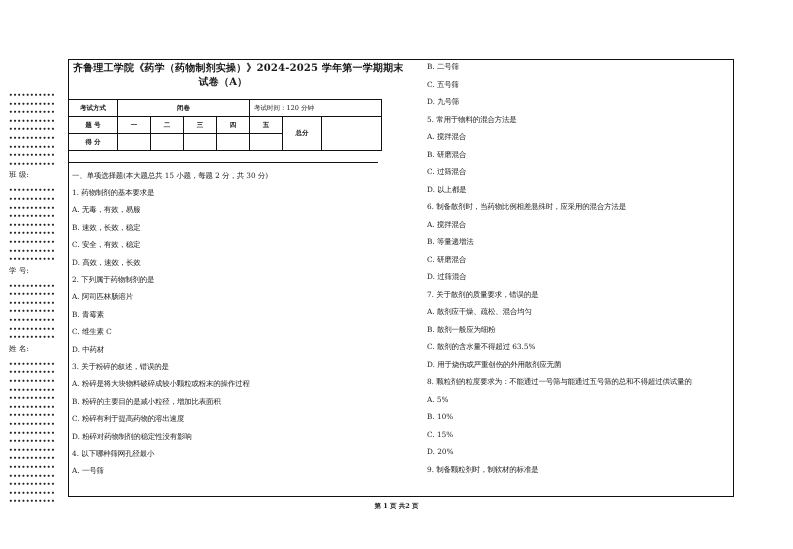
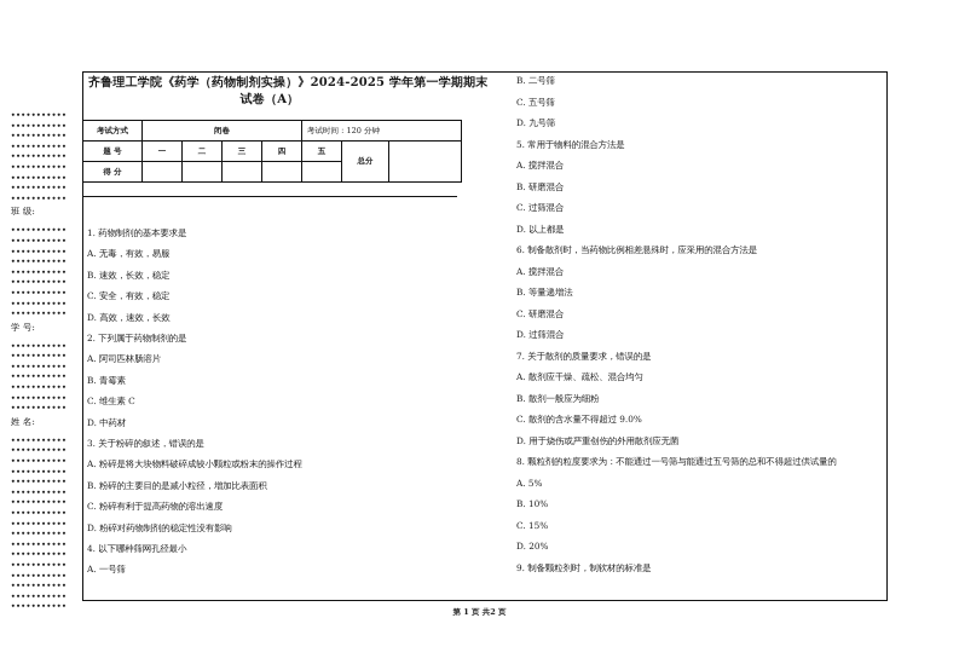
  班 级:
  学 号:
  姓 名:
  齐鲁理工学院《药学（药物制剂实操）》2024-2025 学年第一学期期末
  试卷（A）
  考试方式	闭卷	考试时间：120 分钟
  题 号	一	二	三	四	五	总分
  得 分
- 一、单项选择题(本大题总共 15 小题，每题 2 分，共 30 分)
  1. 药物制剂的基本要求是
  A. 无毒，有效，易服
  B. 速效，长效，稳定
  C. 安全，有效，稳定
  D. 高效，速效，长效
  2. 下列属于药物制剂的是
  A. 阿司匹林肠溶片
  B. 青霉素
  C. 维生素 C
  D. 中药材
  3. 关于粉碎的叙述，错误的是
  A. 粉碎是将大块物料破碎成较小颗粒或粉末的操作过程
  B. 粉碎的主要目的是减小粒径，增加比表面积
  C. 粉碎有利于提高药物的溶出速度
  D. 粉碎对药物制剂的稳定性没有影响
  4. 以下哪种筛网孔径最小
  A. 一号筛
  B. 二号筛
  C. 五号筛
  D. 九号筛
  5. 常用于物料的混合方法是
  A. 搅拌混合
  B. 研磨混合
  C. 过筛混合
  D. 以上都是
  6. 制备散剂时，当药物比例相差悬殊时，应采用的混合方法是
  A. 搅拌混合
  B. 等量递增法
  C. 研磨混合
  D. 过筛混合
  7. 关于散剂的质量要求，错误的是
  A. 散剂应干燥、疏松、混合均匀
  B. 散剂一般应为细粉
- C. 散剂的含水量不得超过 63.5%
+ C. 散剂的含水量不得超过 9.0%
  D. 用于烧伤或严重创伤的外用散剂应无菌
  8. 颗粒剂的粒度要求为：不能通过一号筛与能通过五号筛的总和不得超过供试量的
  A. 5%
  B. 10%
  C. 15%
  D. 20%
  9. 制备颗粒剂时，制软材的标准是
  第 1 页 共2 页
